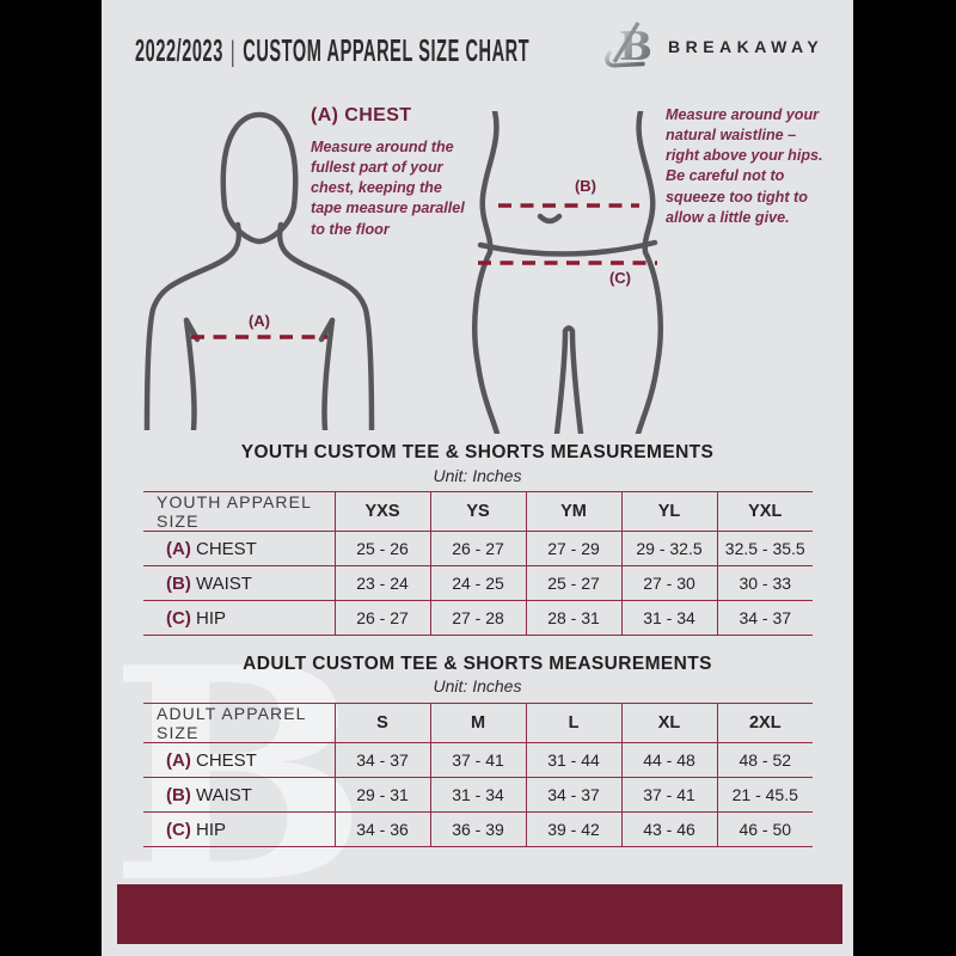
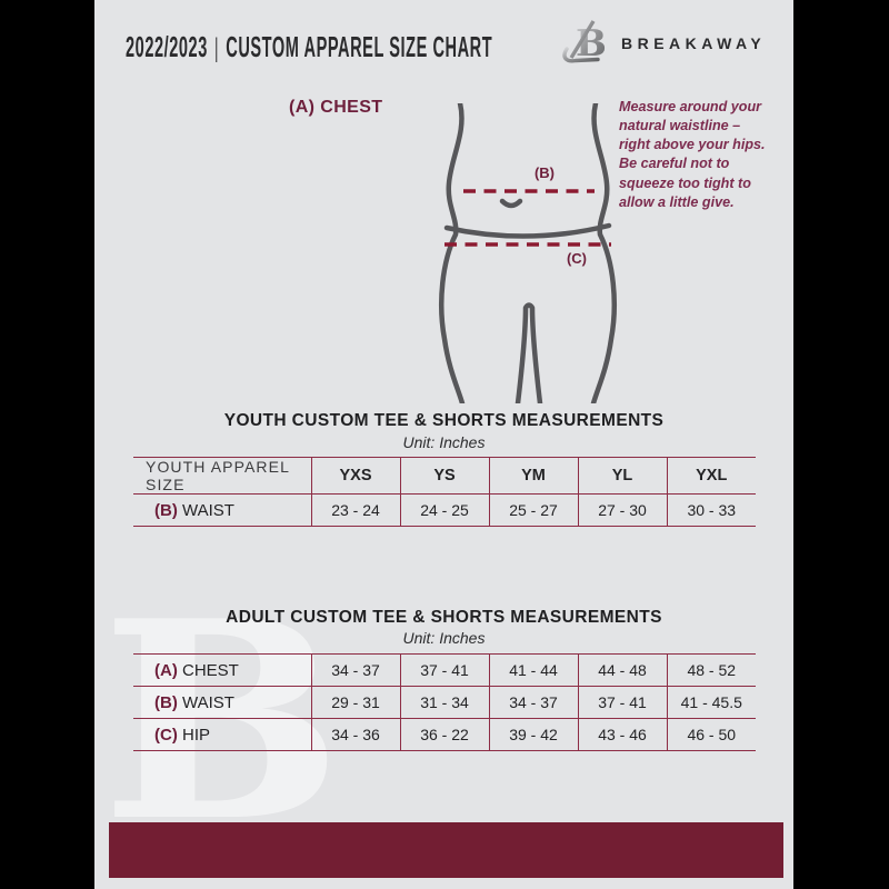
  B
  2022/2023
  |
  CUSTOM APPAREL SIZE CHART
  B
  BREAKAWAY
- (A)
  (B)
  (C)
  (A) CHEST
- Measure around the
- fullest part of your
- chest, keeping the
- tape measure parallel
- to the floor
  Measure around your
  natural waistline –
  right above your hips.
  Be careful not to
  squeeze too tight to
  allow a little give.
  YOUTH CUSTOM TEE & SHORTS MEASUREMENTS
  Unit: Inches
  YOUTH APPAREL SIZE	YXS	YS	YM	YL	YXL
- (A) CHEST	25 - 26	26 - 27	27 - 29	29 - 32.5	32.5 - 35.5
  (B) WAIST	23 - 24	24 - 25	25 - 27	27 - 30	30 - 33
- (C) HIP	26 - 27	27 - 28	28 - 31	31 - 34	34 - 37
  ADULT CUSTOM TEE & SHORTS MEASUREMENTS
  Unit: Inches
- ADULT APPAREL SIZE	S	M	L	XL	2XL
- (A) CHEST	34 - 37	37 - 41	31 - 44	44 - 48	48 - 52
+ (A) CHEST	34 - 37	37 - 41	41 - 44	44 - 48	48 - 52
- (B) WAIST	29 - 31	31 - 34	34 - 37	37 - 41	21 - 45.5
+ (B) WAIST	29 - 31	31 - 34	34 - 37	37 - 41	41 - 45.5
- (C) HIP	34 - 36	36 - 39	39 - 42	43 - 46	46 - 50
+ (C) HIP	34 - 36	36 - 22	39 - 42	43 - 46	46 - 50
